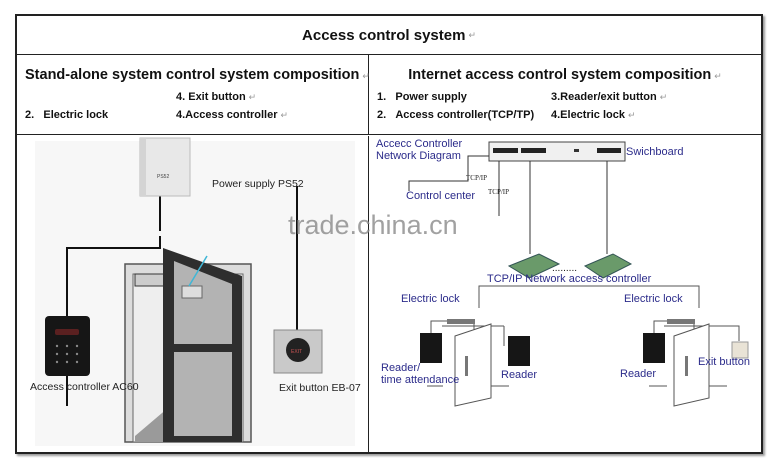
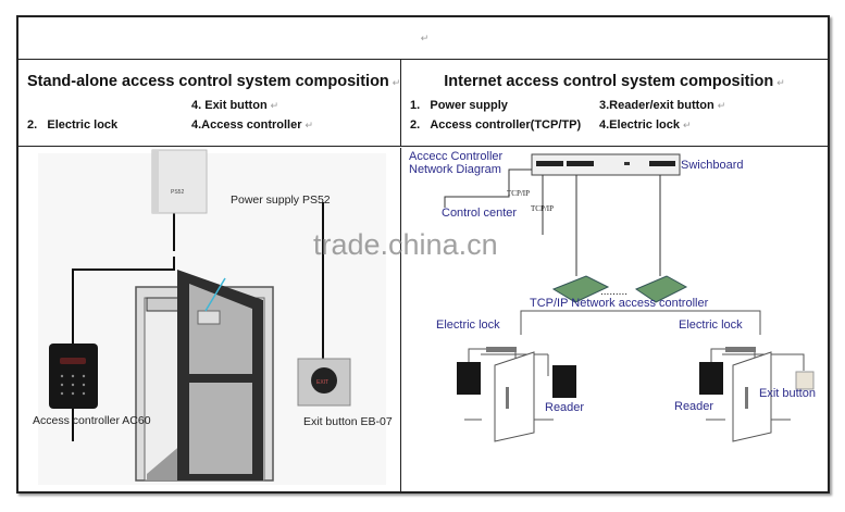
- Access control system
  ↵
- Stand-alone system control system composition ↵
+ Stand-alone access control system composition ↵
  2. Electric lock
  4. Exit button ↵
  4.Access controller ↵
  Internet access control system composition ↵
  1. Power supply
  2. Access controller(TCP/TP)
  3.Reader/exit button ↵
  4.Electric lock ↵
  Power supply PS52
  Access controller AC60
  Exit button EB-07
  .........
  Accecc Controller
  Network Diagram
  Swichboard
  TCP/IP
  TCP/IP
  Control center
  TCP/IP Network access controller
  Electric lock
  Electric lock
- Reader/
- time attendance
  Reader
  Reader
  Exit button
  trade.china.cn
